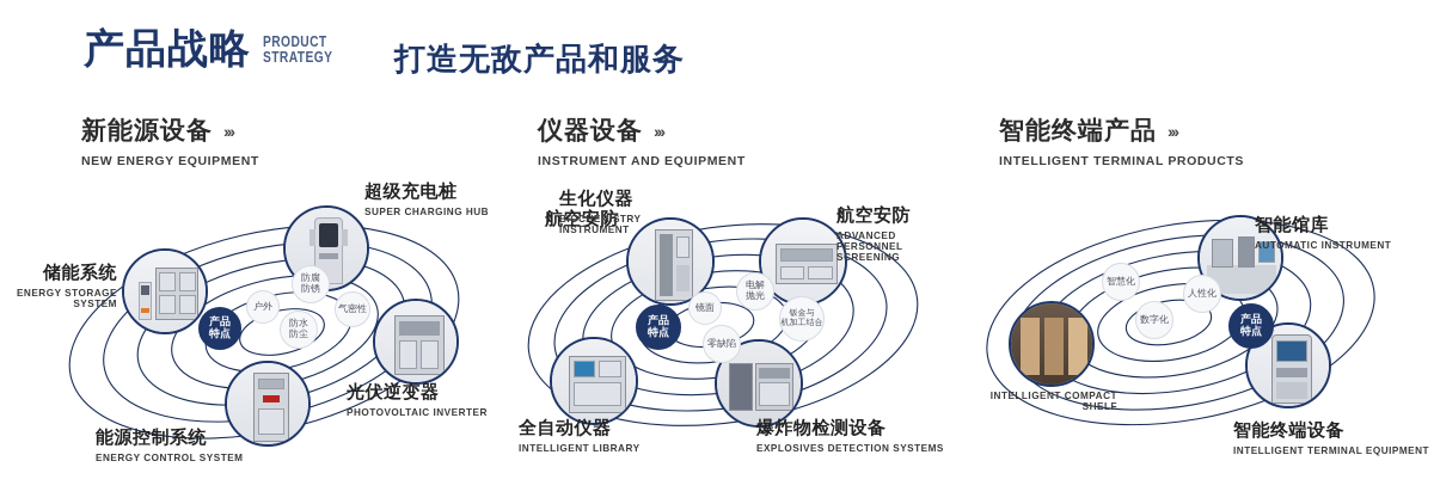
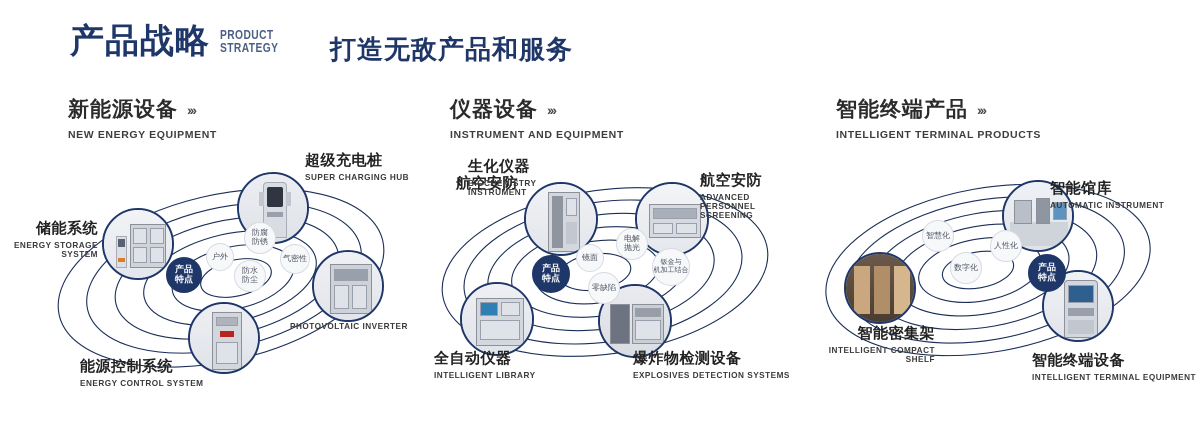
  产品战略
  PRODUCT
  STRATEGY
  打造无敌产品和服务
  新能源设备
  ›››
  NEW ENERGY EQUIPMENT
  仪器设备
  ›››
  INSTRUMENT AND EQUIPMENT
  智能终端产品
  ›››
  INTELLIGENT TERMINAL PRODUCTS
  产品
  特点
  户外
  防腐
  防锈
  防水
  防尘
  气密性
  储能系统
  ENERGY STORAGE SYSTEM
  超级充电桩
  SUPER CHARGING HUB
- 光伏逆变器
  PHOTOVOLTAIC INVERTER
  能源控制系统
  ENERGY CONTROL SYSTEM
  产品
  特点
  镜面
  电解
  抛光
  零缺陷
  航空安防
  生化仪器
  BIOCHEMISTRY INSTRUMENT
  航空安防
  ADVANCED PERSONNEL SCREENING
  全自动仪器
  INTELLIGENT LIBRARY
  爆炸物检测设备
  EXPLOSIVES DETECTION SYSTEMS
  产品
  特点
  智慧化
  数字化
  人性化
  智能馆库
  AUTOMATIC INSTRUMENT
+ 智能密集架
  INTELLIGENT COMPACT SHELF
  智能终端设备
  INTELLIGENT TERMINAL EQUIPMENT
